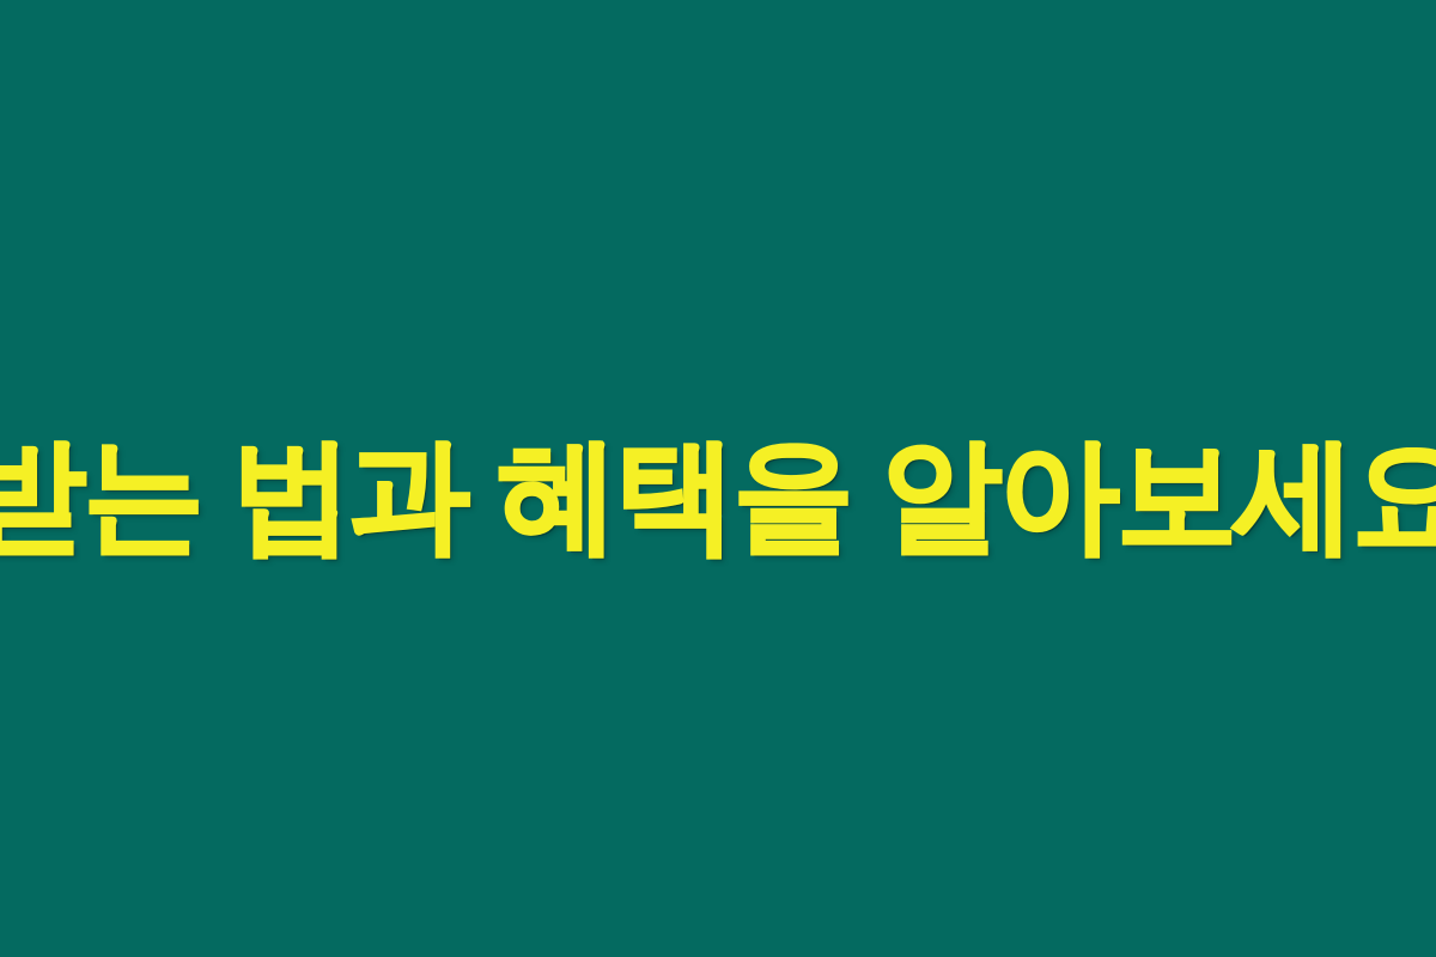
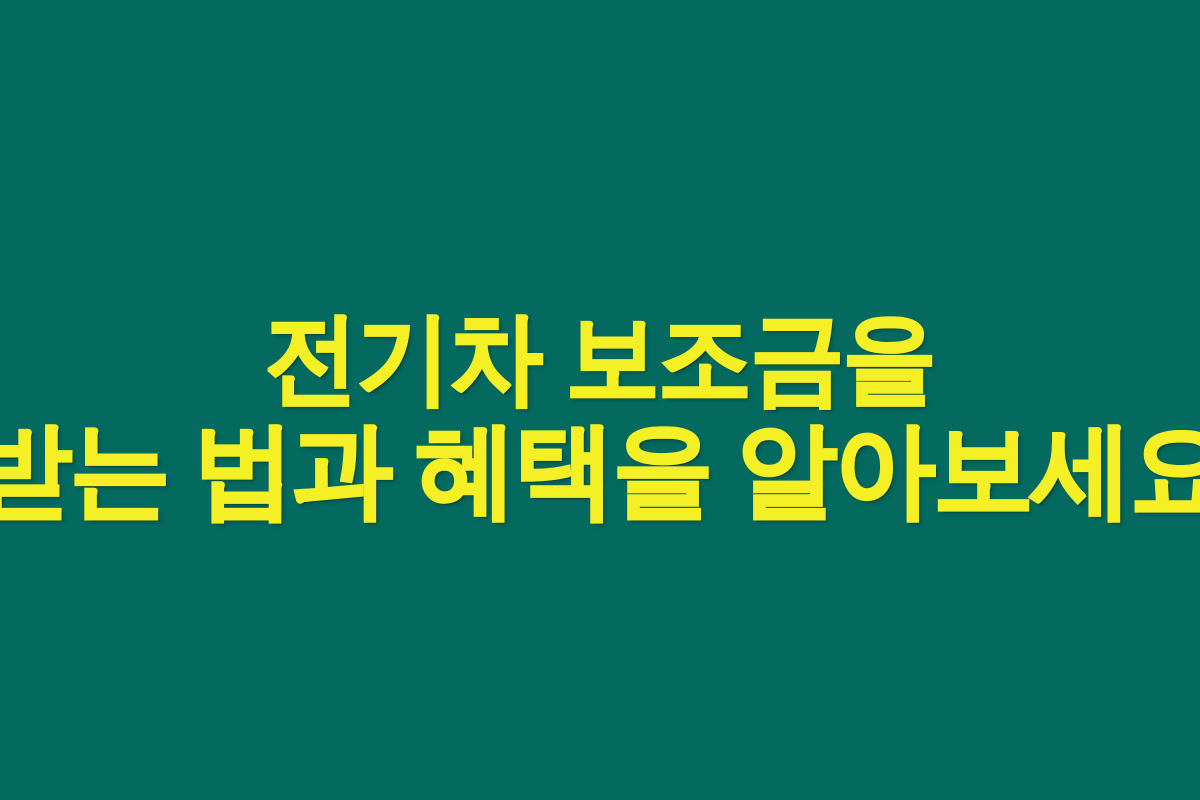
+ 전기차 보조금을
  받는 법과 혜택을 알아보세요
